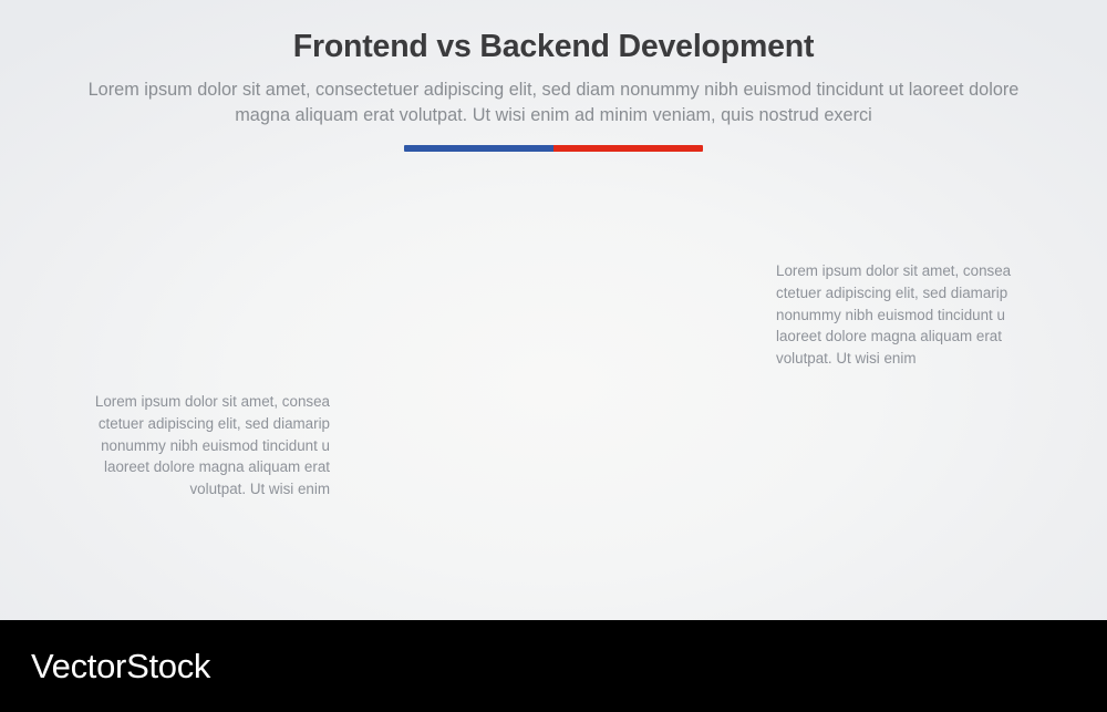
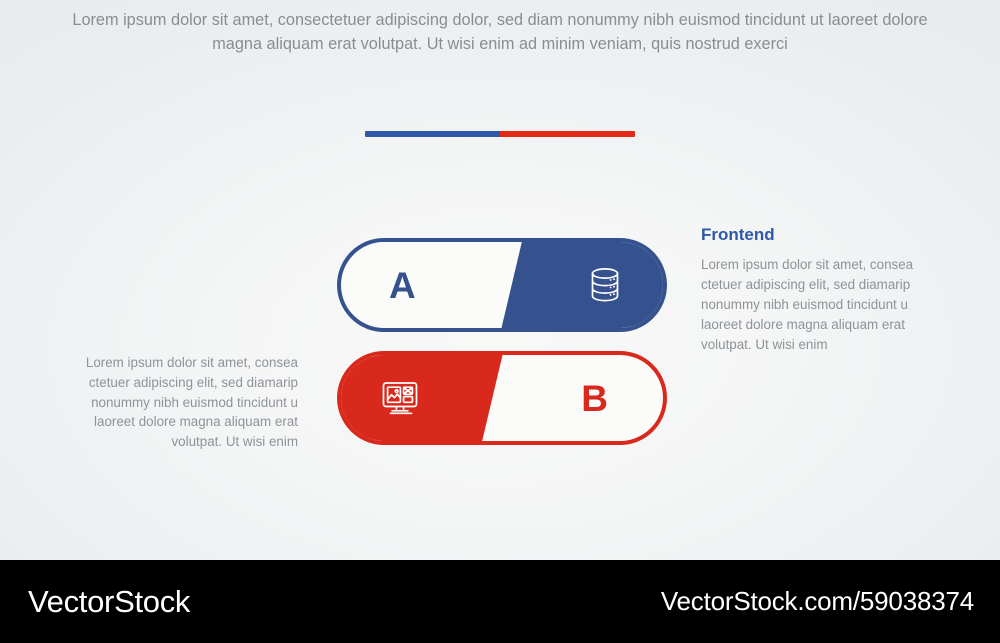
- Frontend vs Backend Development
- Lorem ipsum dolor sit amet, consectetuer adipiscing elit, sed diam nonummy nibh euismod tincidunt ut laoreet dolore magna aliquam erat volutpat. Ut wisi enim ad minim veniam, quis nostrud exerci
+ Lorem ipsum dolor sit amet, consectetuer adipiscing dolor, sed diam nonummy nibh euismod tincidunt ut laoreet dolore magna aliquam erat volutpat. Ut wisi enim ad minim veniam, quis nostrud exerci
+ A
+ B
+ Frontend
  Lorem ipsum dolor sit amet, consea ctetuer adipiscing elit, sed diamarip nonummy nibh euismod tincidunt u laoreet dolore magna aliquam erat volutpat. Ut wisi enim
  Lorem ipsum dolor sit amet, consea ctetuer adipiscing elit, sed diamarip nonummy nibh euismod tincidunt u laoreet dolore magna aliquam erat volutpat. Ut wisi enim
  VectorStock
+ VectorStock.com/59038374
